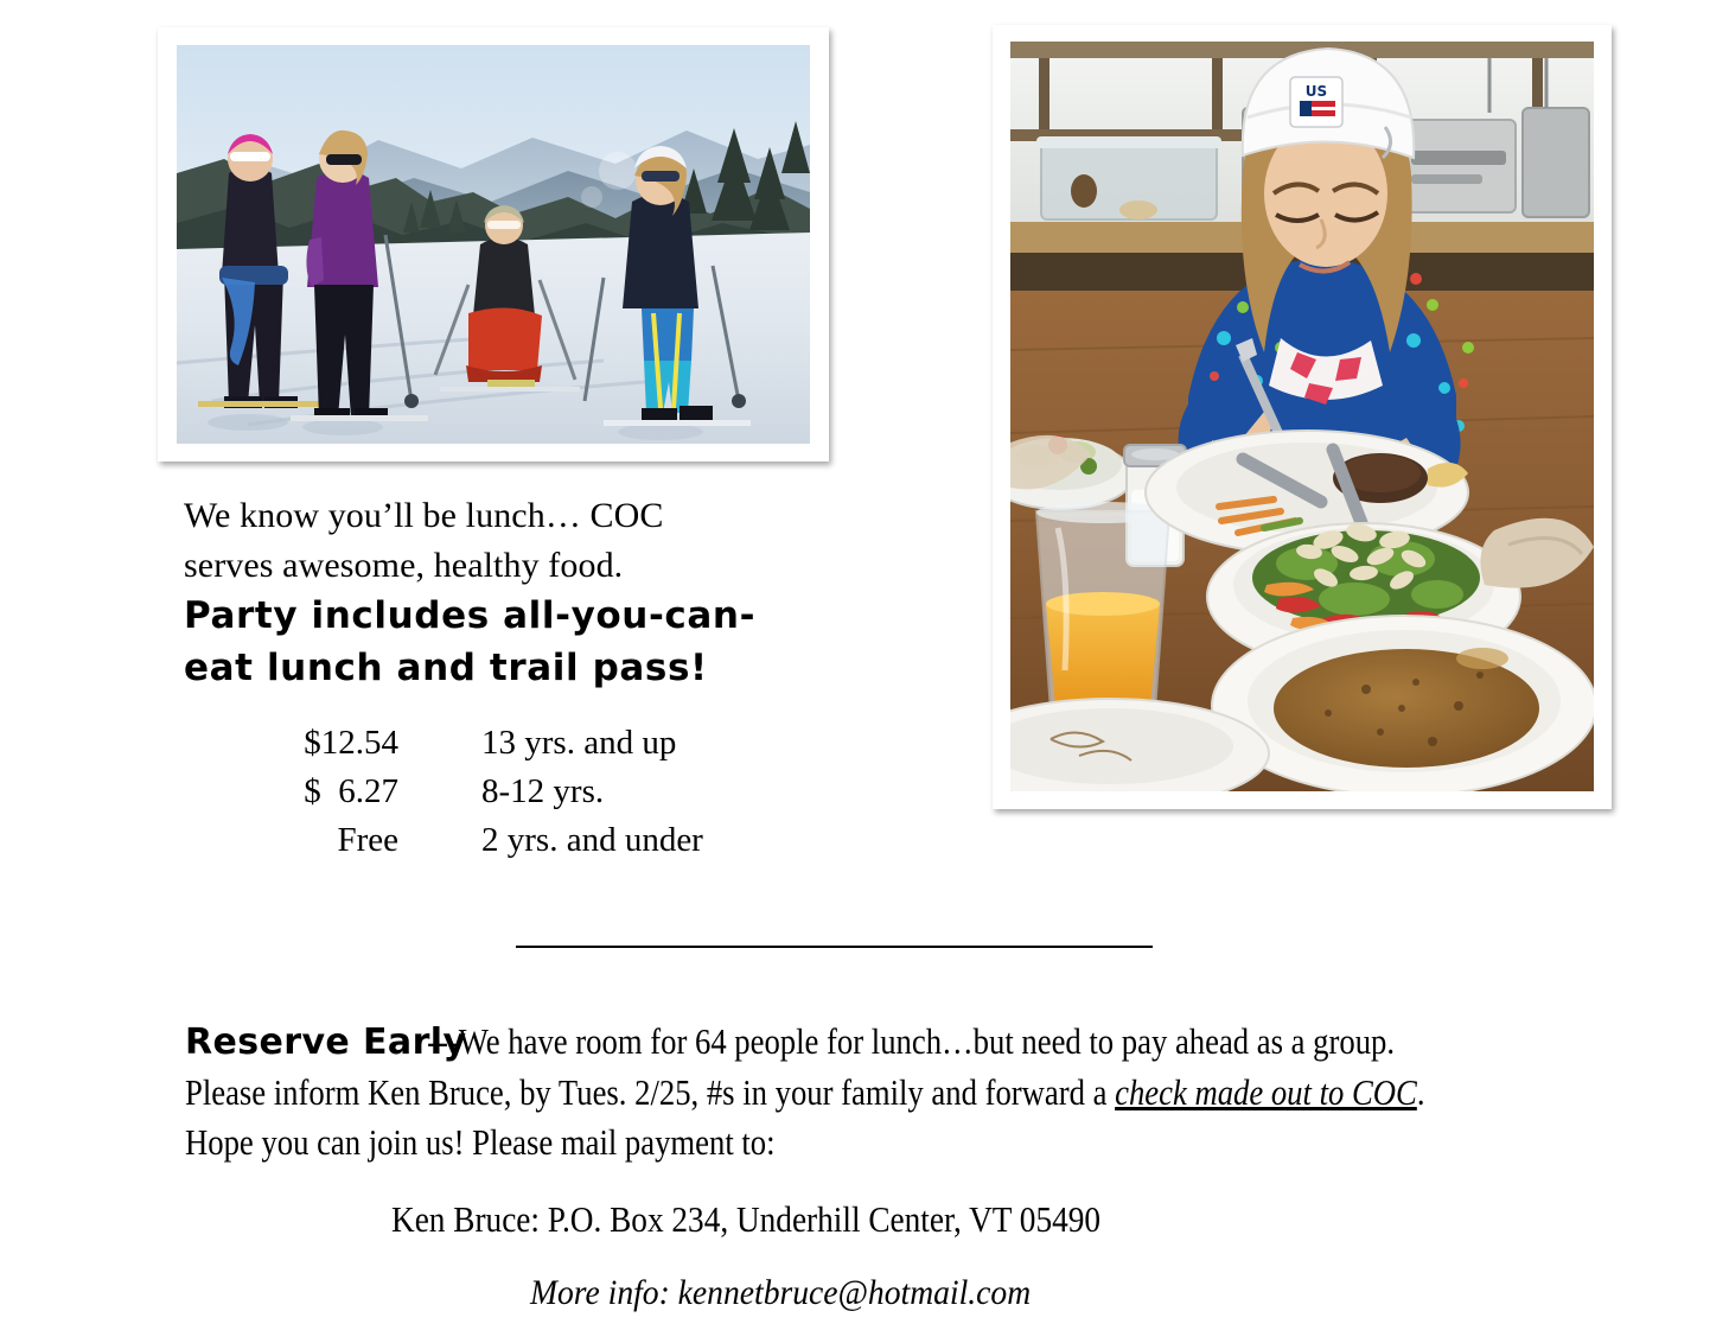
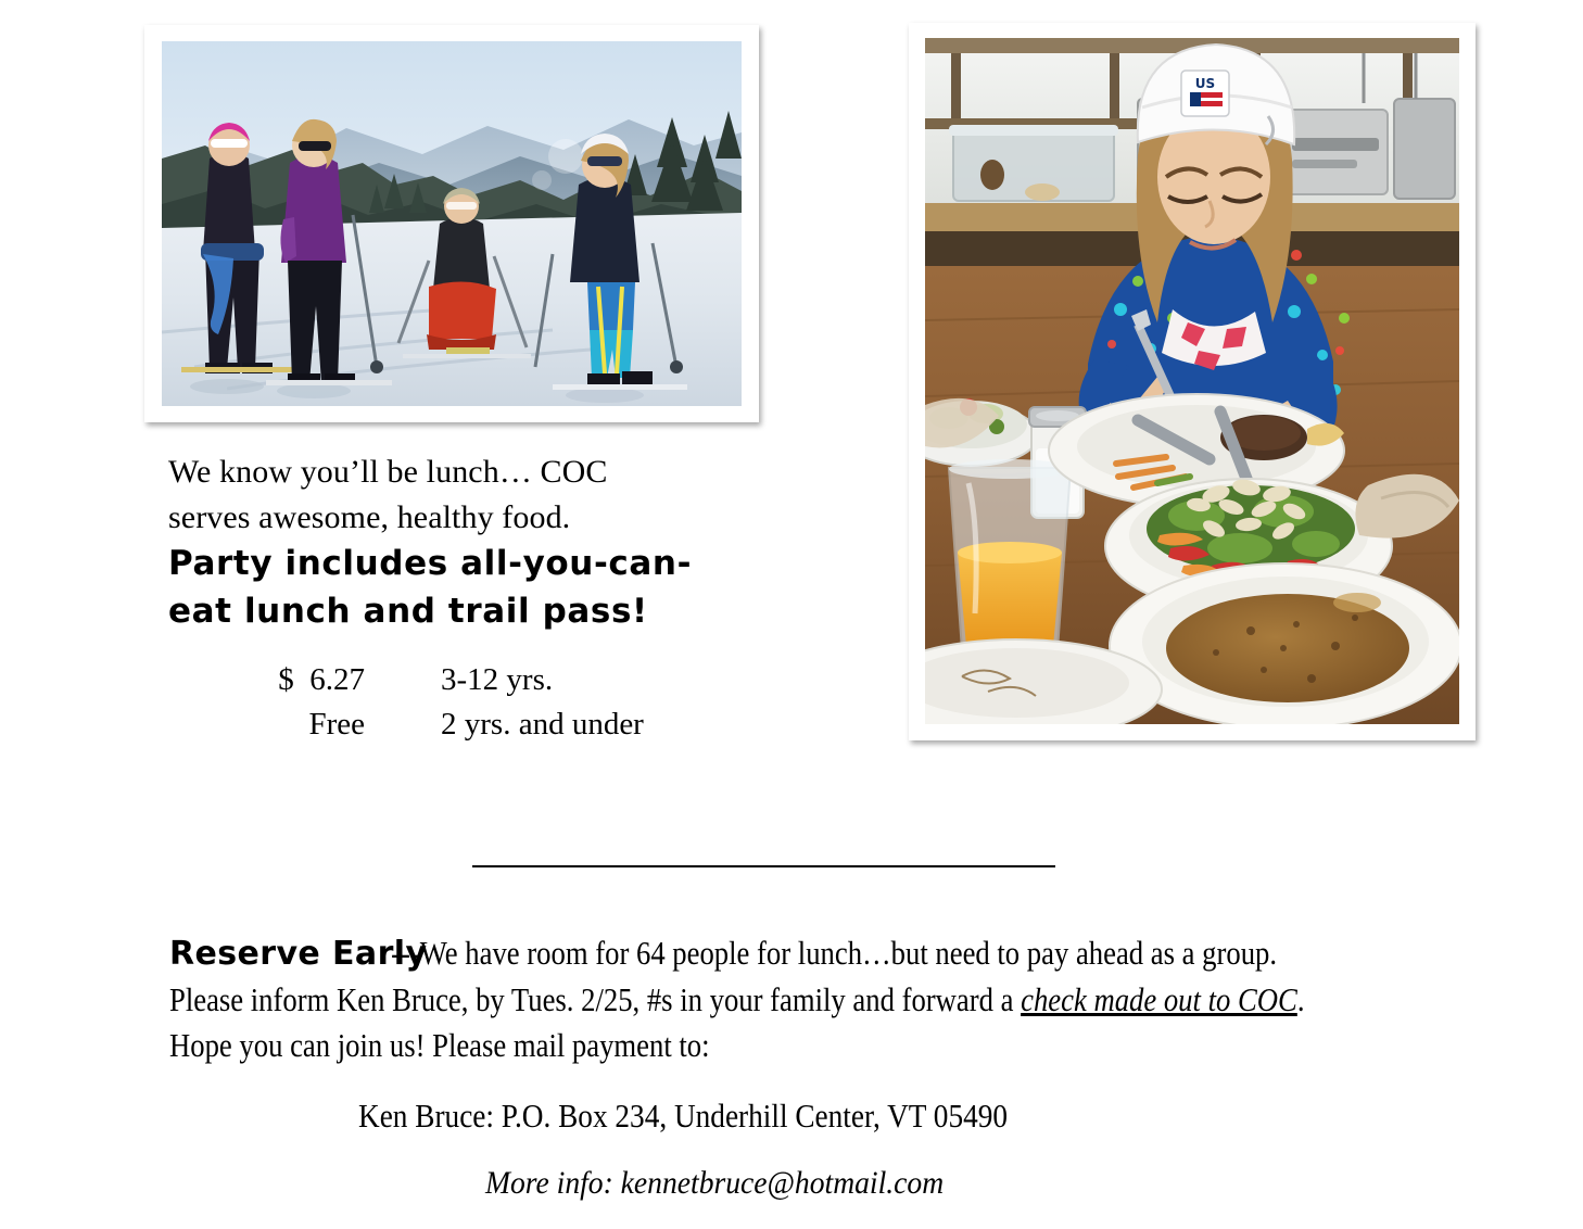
  US
  We know you’ll be lunch… COC
  serves awesome, healthy food.
  Party includes all-you-can-
  eat lunch and trail pass!
- $12.54	13 yrs. and up
- $ 6.27	8-12 yrs.
+ $ 6.27	3-12 yrs.
  Free	2 yrs. and under
  Reserve Early---We have room for 64 people for lunch…but need to pay ahead as a group. Please inform Ken Bruce, by Tues. 2/25, #s in your family and forward a check made out to COC. Hope you can join us! Please mail payment to:
  Ken Bruce: P.O. Box 234, Underhill Center, VT 05490
  More info: kennetbruce@hotmail.com
